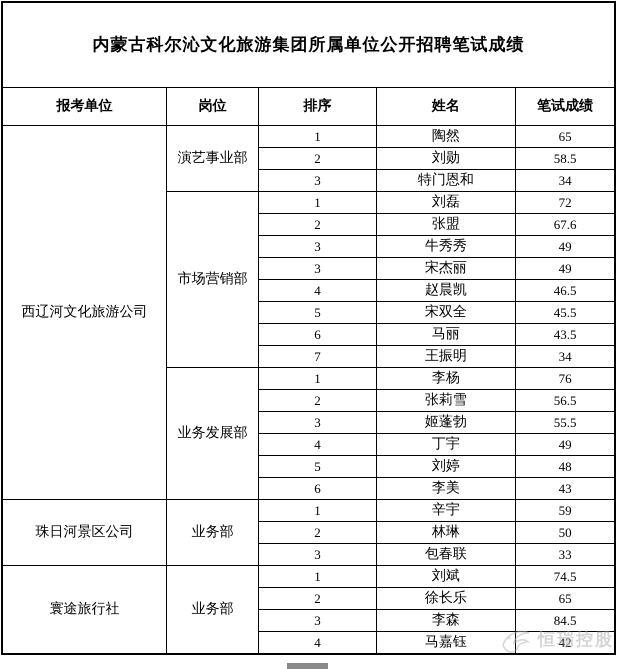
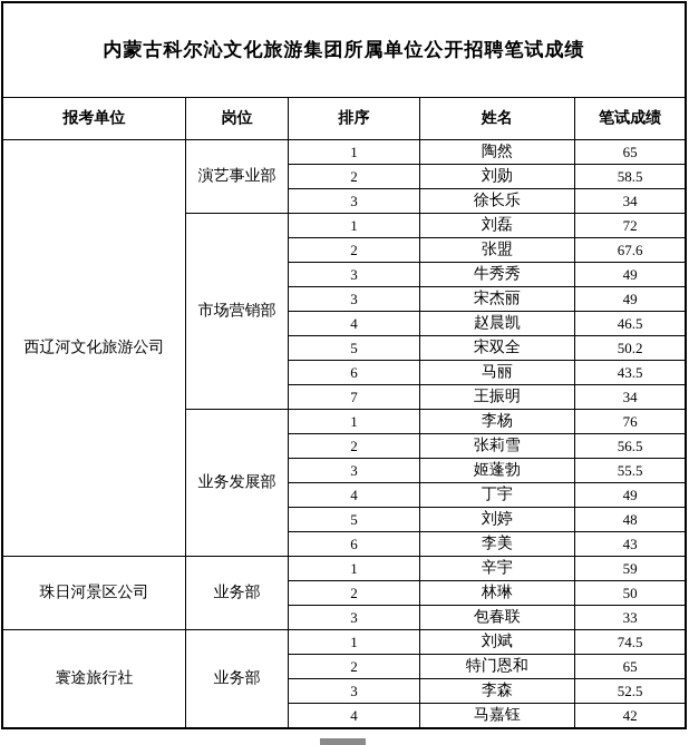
  内蒙古科尔沁文化旅游集团所属单位公开招聘笔试成绩
  报考单位	岗位	排序	姓名	笔试成绩
  西辽河文化旅游公司	演艺事业部	1	陶然	65
  2	刘勋	58.5
- 3	特门恩和	34
+ 3	徐长乐	34
  市场营销部	1	刘磊	72
  2	张盟	67.6
  3	牛秀秀	49
  3	宋杰丽	49
  4	赵晨凯	46.5
- 5	宋双全	45.5
+ 5	宋双全	50.2
  6	马丽	43.5
  7	王振明	34
  业务发展部	1	李杨	76
  2	张莉雪	56.5
  3	姬蓬勃	55.5
  4	丁宇	49
  5	刘婷	48
  6	李美	43
  珠日河景区公司	业务部	1	辛宇	59
  2	林琳	50
  3	包春联	33
  寰途旅行社	业务部	1	刘斌	74.5
- 2	徐长乐	65
+ 2	特门恩和	65
- 3	李森	84.5
+ 3	李森	52.5
  4	马嘉钰	42
- 恒瑞控股
